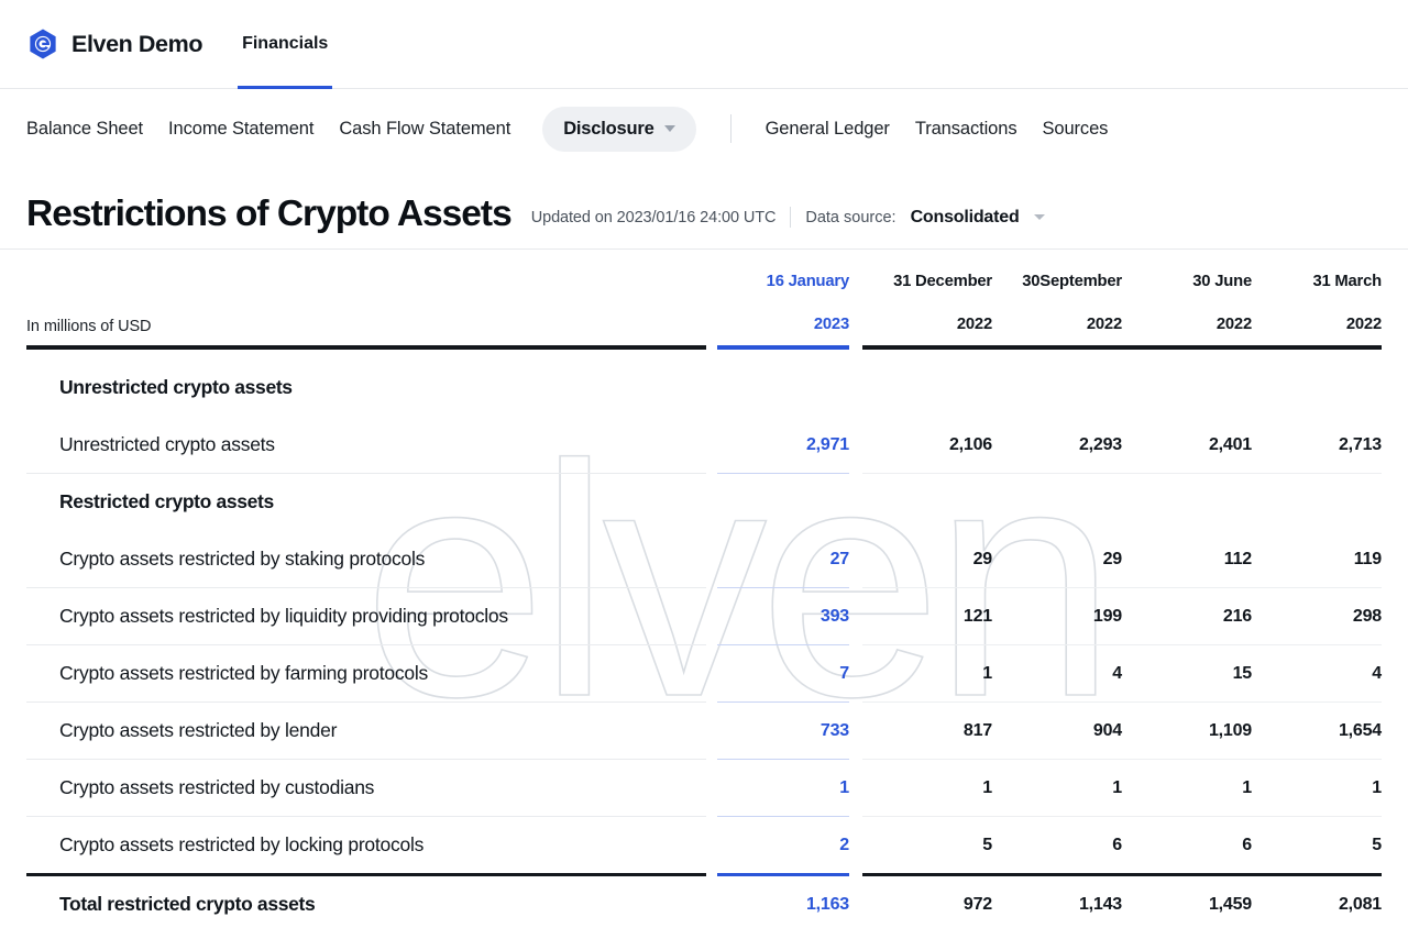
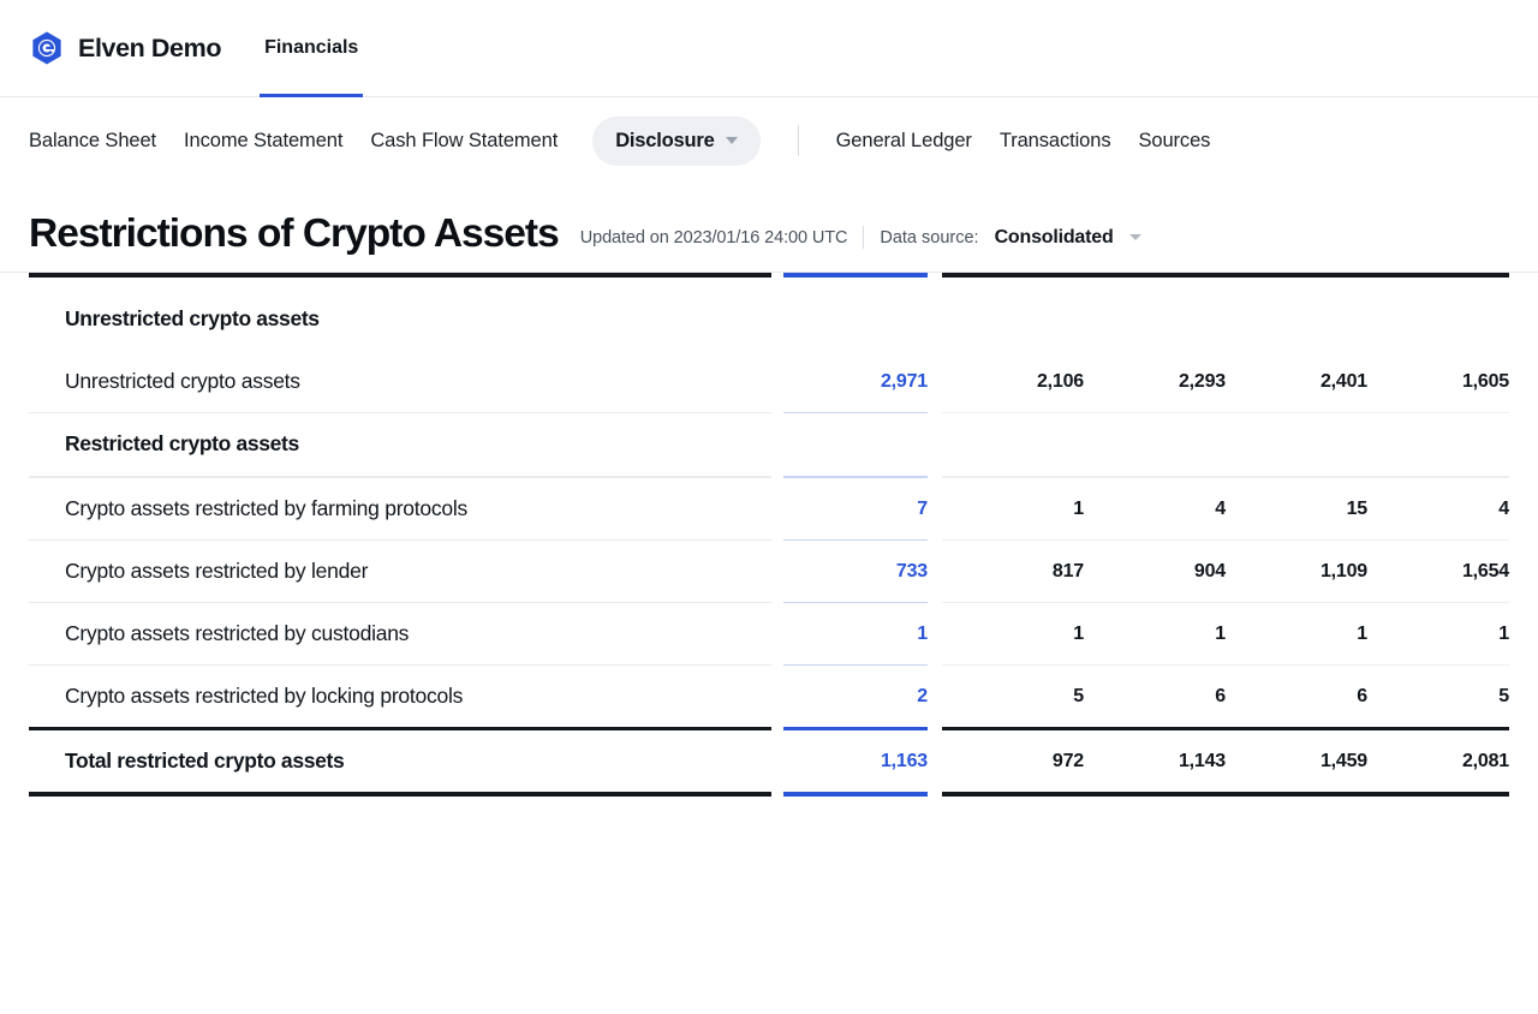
  Elven Demo
  Financials
  Balance Sheet
  Income Statement
  Cash Flow Statement
  Disclosure
  General Ledger
  Transactions
  Sources
  Restrictions of Crypto Assets
  Updated on 2023/01/16 24:00 UTC
  Data source:
  Consolidated
- elven
- In millions of USD		16 January 2023		31 December 2022	30September 2022	30 June 2022	31 March 2022
  Unrestricted crypto assets
- Unrestricted crypto assets		2,971		2,106	2,293	2,401	2,713
+ Unrestricted crypto assets		2,971		2,106	2,293	2,401	1,605
  Restricted crypto assets
- Crypto assets restricted by staking protocols		27		29	29	112	119
- Crypto assets restricted by liquidity providing protoclos		393		121	199	216	298
  Crypto assets restricted by farming protocols		7		1	4	15	4
  Crypto assets restricted by lender		733		817	904	1,109	1,654
  Crypto assets restricted by custodians		1		1	1	1	1
  Crypto assets restricted by locking protocols		2		5	6	6	5
  Total restricted crypto assets		1,163		972	1,143	1,459	2,081
